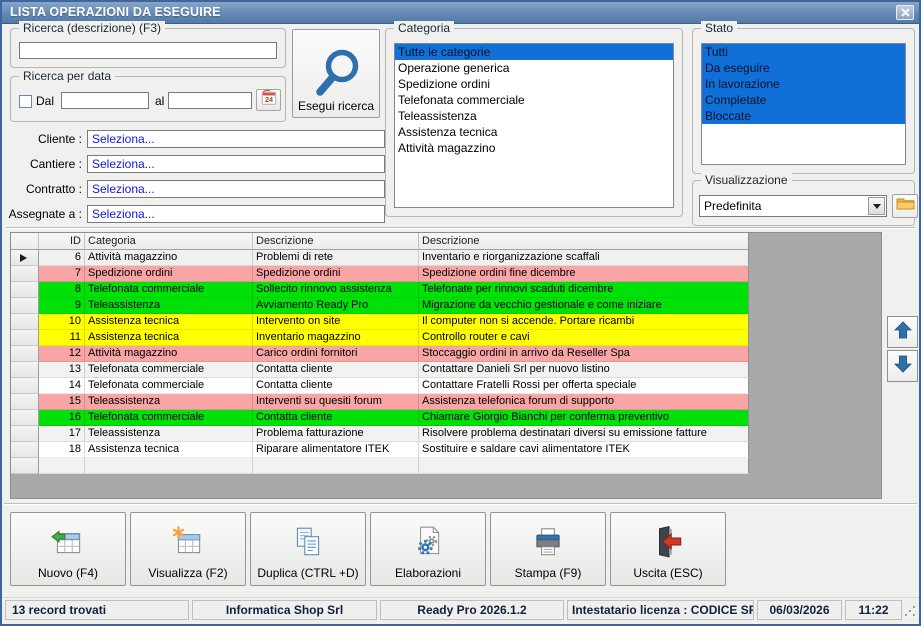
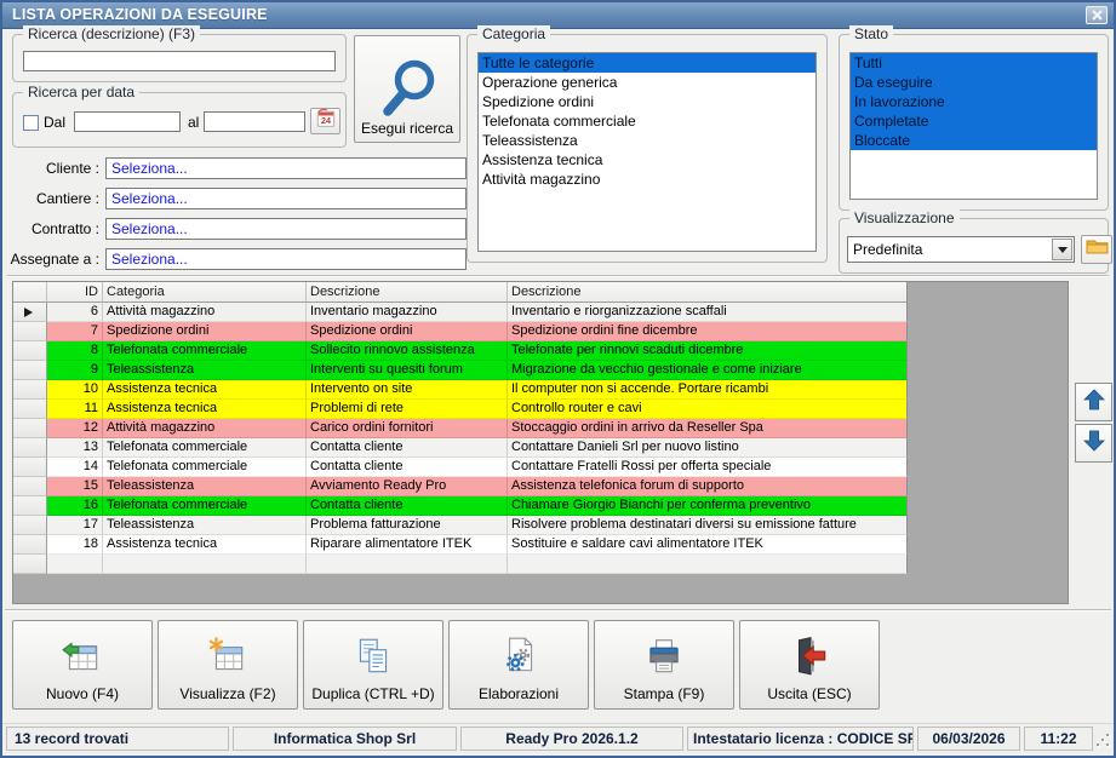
  LISTA OPERAZIONI DA ESEGUIRE
  Ricerca (descrizione) (F3)
  Ricerca per data
  Dal
  al
  24
  Esegui ricerca
  Categoria
  Tutte le categorie
  Operazione generica
  Spedizione ordini
  Telefonata commerciale
  Teleassistenza
  Assistenza tecnica
  Attività magazzino
  Stato
  Tutti
  Da eseguire
  In lavorazione
  Completate
  Bloccate
  Visualizzazione
  Predefinita
  Cliente :
  Seleziona...
  Cantiere :
  Seleziona...
  Contratto :
  Seleziona...
  Assegnate a :
  Seleziona...
  ID
  Categoria
  Descrizione
  Descrizione
  6
  Attività magazzino
- Problemi di rete
+ Inventario magazzino
  Inventario e riorganizzazione scaffali
  7
  Spedizione ordini
  Spedizione ordini
  Spedizione ordini fine dicembre
  8
  Telefonata commerciale
  Sollecito rinnovo assistenza
  Telefonate per rinnovi scaduti dicembre
  9
  Teleassistenza
- Avviamento Ready Pro
+ Interventi su quesiti forum
  Migrazione da vecchio gestionale e come iniziare
  10
  Assistenza tecnica
  Intervento on site
  Il computer non si accende. Portare ricambi
  11
  Assistenza tecnica
- Inventario magazzino
+ Problemi di rete
  Controllo router e cavi
  12
  Attività magazzino
  Carico ordini fornitori
  Stoccaggio ordini in arrivo da Reseller Spa
  13
  Telefonata commerciale
  Contatta cliente
  Contattare Danieli Srl per nuovo listino
  14
  Telefonata commerciale
  Contatta cliente
  Contattare Fratelli Rossi per offerta speciale
  15
  Teleassistenza
- Interventi su quesiti forum
+ Avviamento Ready Pro
  Assistenza telefonica forum di supporto
  16
  Telefonata commerciale
  Contatta cliente
  Chiamare Giorgio Bianchi per conferma preventivo
  17
  Teleassistenza
  Problema fatturazione
  Risolvere problema destinatari diversi su emissione fatture
  18
  Assistenza tecnica
  Riparare alimentatore ITEK
  Sostituire e saldare cavi alimentatore ITEK
  Nuovo (F4)
  Visualizza (F2)
  Duplica (CTRL +D)
  Elaborazioni
  Stampa (F9)
  Uscita (ESC)
  13 record trovati
  Informatica Shop Srl
  Ready Pro 2026.1.2
  Intestatario licenza : CODICE SR
  06/03/2026
  11:22
